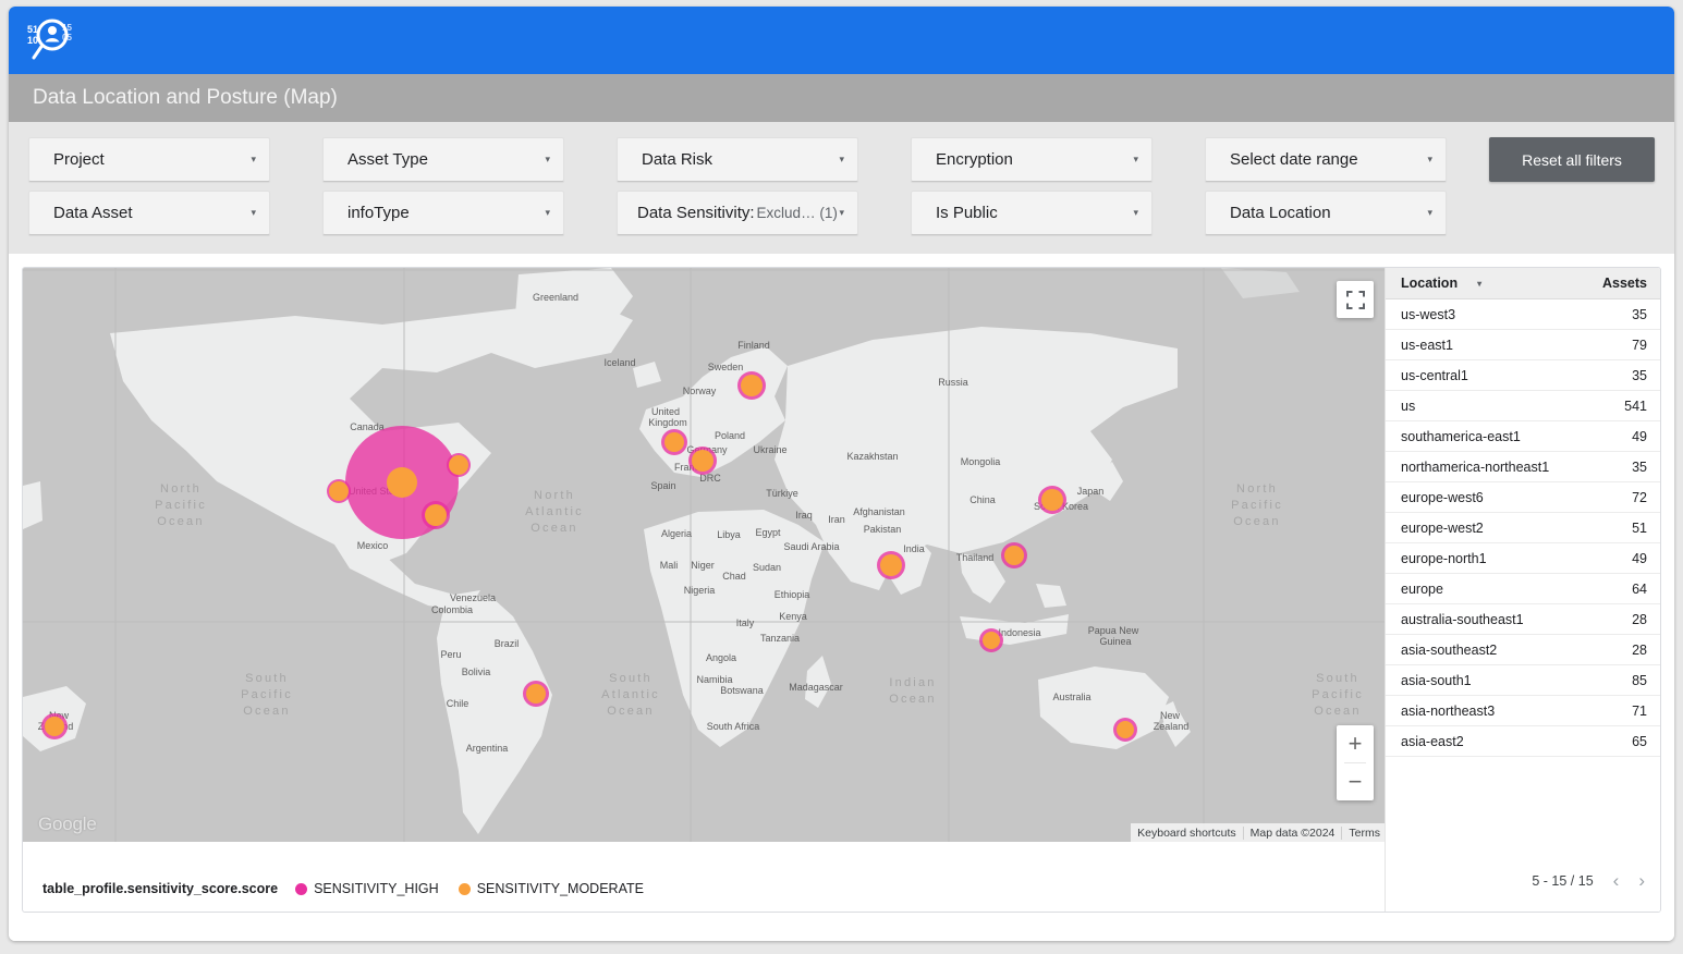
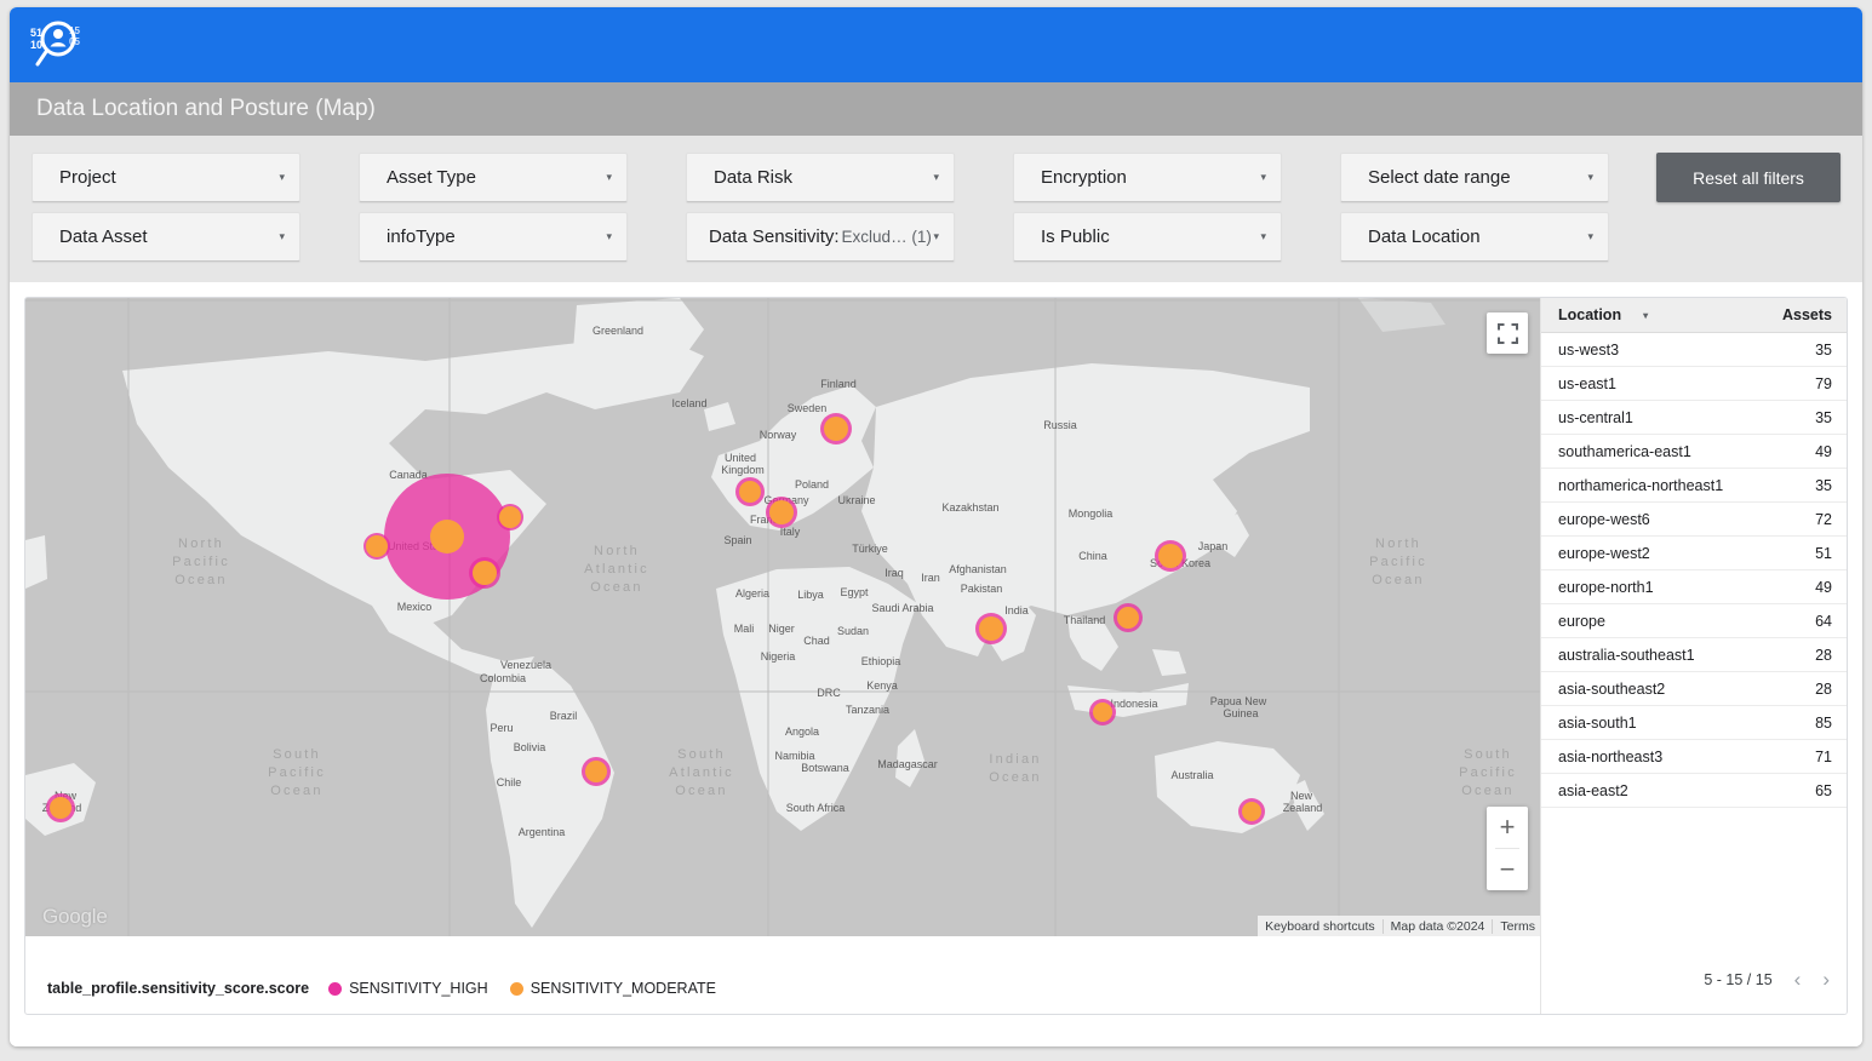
  51
  10
  Data Location and Posture (Map)
  Project
  ▾
  Asset Type
  ▾
  Data Risk
  ▾
  Encryption
  ▾
  Select date range
  ▾
  Data Asset
  ▾
  infoType
  ▾
  Data Sensitivity:
  Exclud… (1)
  ▾
  Is Public
  ▾
  Data Location
  ▾
  Reset all filters
  North
  Pacific
  Ocean
  North
  Atlantic
  Ocean
  North
  Pacific
  Ocean
  South
  Pacific
  Ocean
  South
  Atlantic
  Ocean
  Indian
  Ocean
  South
  Pacific
  Ocean
  Greenland
  Iceland
  Finland
  Sweden
  Norway
  Russia
  Canada
  United
  Kingdom
  Poland
  Ukraine
  Kazakhstan
  Mongolia
  Germany
- DRC
+ Italy
  Spain
  Türkiye
  China
  Japan
  So Korea
  Afghanistan
  Iraq
  Iran
  Pakistan
  Algeria
  Libya
  Egypt
  Saudi Arabia
  Mexico
  India
  Thailand
  Mali
  Niger
  Chad
  Sudan
  Nigeria
  Ethiopia
  Venezuela
  Colombia
- Italy
+ DRC
  Kenya
  Tanzania
  Indonesia
  Papua New
  Guinea
  Peru
  Brazil
  Angola
  Bolivia
  Namibia
  Botswana
  Madagascar
  Australia
  Chile
  South Africa
  Argentina
  New
  Zealand
  New
  +
  −
  Google
  Keyboard shortcuts
  Map data ©2024
  Terms
  Location
  ▾
  Assets
  us-west3
  35
  us-east1
  79
  us-central1
  35
- us
- 541
  southamerica-east1
  49
  northamerica-northeast1
  35
  europe-west6
  72
  europe-west2
  51
  europe-north1
  49
  europe
  64
  australia-southeast1
  28
  asia-southeast2
  28
  asia-south1
  85
  asia-northeast3
  71
  asia-east2
  65
  5 - 15 / 15
  ‹
  ›
  table_profile.sensitivity_score.score
  SENSITIVITY_HIGH
  SENSITIVITY_MODERATE
